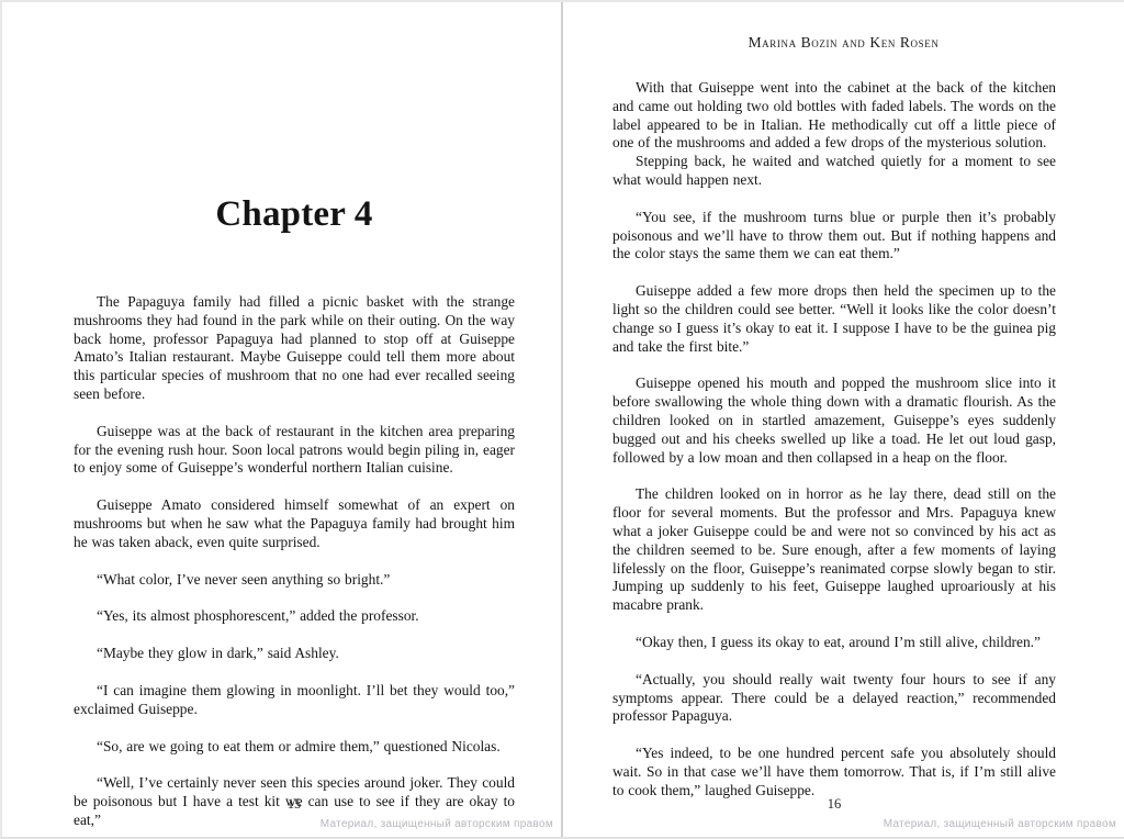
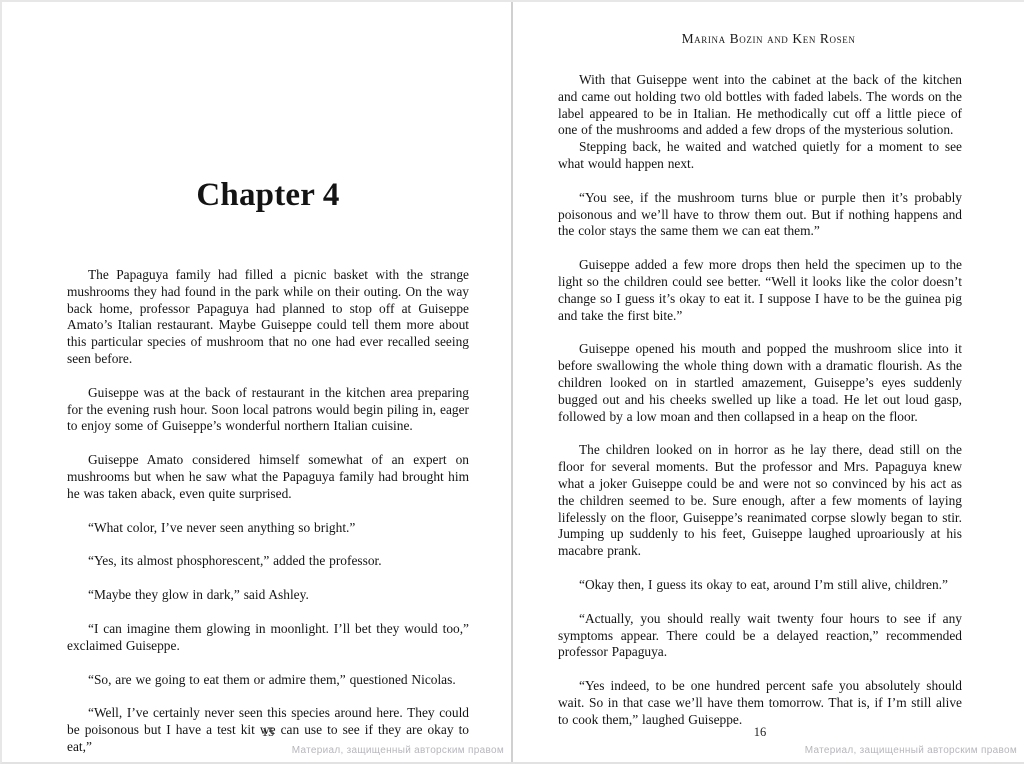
  Chapter 4
  The Papaguya family had filled a picnic basket with the strange mushrooms they had found in the park while on their outing. On the way back home, professor Papaguya had planned to stop off at Guiseppe Amato’s Italian restaurant. Maybe Guiseppe could tell them more about this particular species of mushroom that no one had ever recalled seeing seen before.
  Guiseppe was at the back of restaurant in the kitchen area preparing for the evening rush hour. Soon local patrons would begin piling in, eager to enjoy some of Guiseppe’s wonderful northern Italian cuisine.
  Guiseppe Amato considered himself somewhat of an expert on mushrooms but when he saw what the Papaguya family had brought him he was taken aback, even quite surprised.
  “What color, I’ve never seen anything so bright.”
  “Yes, its almost phosphorescent,” added the professor.
  “Maybe they glow in dark,” said Ashley.
  “I can imagine them glowing in moonlight. I’ll bet they would too,” exclaimed Guiseppe.
  “So, are we going to eat them or admire them,” questioned Nicolas.
- “Well, I’ve certainly never seen this species around joker. They could be poisonous but I have a test kit we can use to see if they are okay to eat,”
+ “Well, I’ve certainly never seen this species around here. They could be poisonous but I have a test kit we can use to see if they are okay to eat,”
  15
  Материал, защищенный авторским правом
  Marina Bozin and Ken Rosen
  With that Guiseppe went into the cabinet at the back of the kitchen and came out holding two old bottles with faded labels. The words on the label appeared to be in Italian. He methodically cut off a little piece of one of the mushrooms and added a few drops of the mysterious solution.
  Stepping back, he waited and watched quietly for a moment to see what would happen next.
  “You see, if the mushroom turns blue or purple then it’s probably poisonous and we’ll have to throw them out. But if nothing happens and the color stays the same them we can eat them.”
  Guiseppe added a few more drops then held the specimen up to the light so the children could see better. “Well it looks like the color doesn’t change so I guess it’s okay to eat it. I suppose I have to be the guinea pig and take the first bite.”
  Guiseppe opened his mouth and popped the mushroom slice into it before swallowing the whole thing down with a dramatic flourish. As the children looked on in startled amazement, Guiseppe’s eyes suddenly bugged out and his cheeks swelled up like a toad. He let out loud gasp, followed by a low moan and then collapsed in a heap on the floor.
  The children looked on in horror as he lay there, dead still on the floor for several moments. But the professor and Mrs. Papaguya knew what a joker Guiseppe could be and were not so convinced by his act as the children seemed to be. Sure enough, after a few moments of laying lifelessly on the floor, Guiseppe’s reanimated corpse slowly began to stir. Jumping up suddenly to his feet, Guiseppe laughed uproariously at his macabre prank.
  “Okay then, I guess its okay to eat, around I’m still alive, children.”
  “Actually, you should really wait twenty four hours to see if any symptoms appear. There could be a delayed reaction,” recommended professor Papaguya.
  “Yes indeed, to be one hundred percent safe you absolutely should wait. So in that case we’ll have them tomorrow. That is, if I’m still alive to cook them,” laughed Guiseppe.
  16
  Материал, защищенный авторским правом
